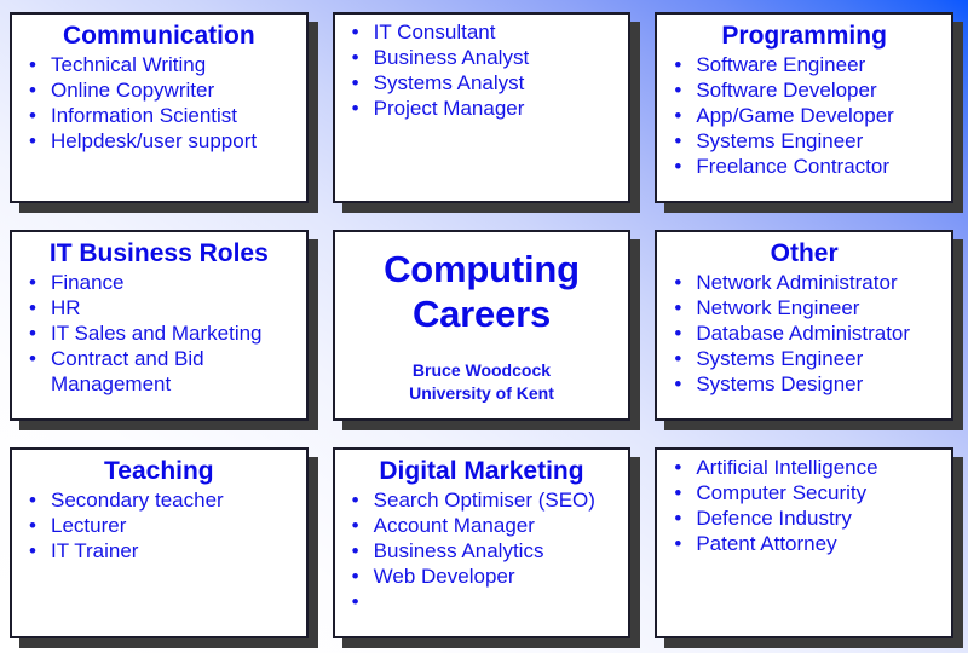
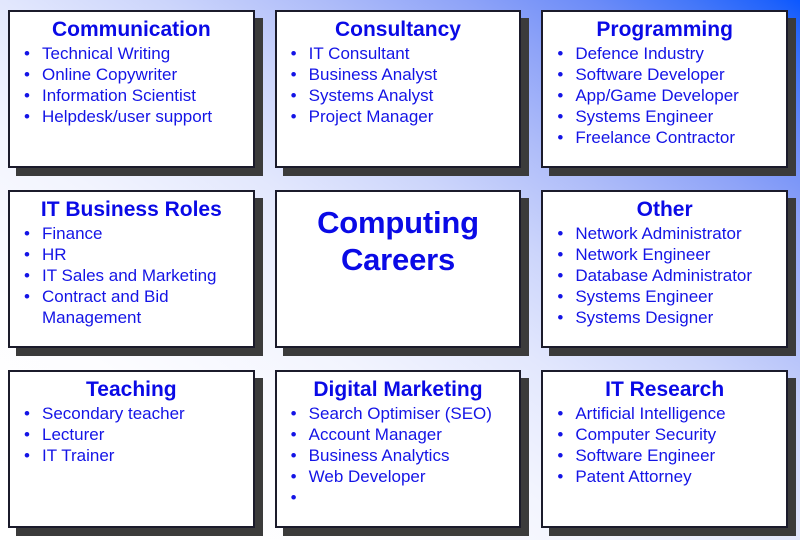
  Communication
  •
  Technical Writing
  •
  Online Copywriter
  •
  Information Scientist
  •
  Helpdesk/user support
+ Consultancy
  •
  IT Consultant
  •
  Business Analyst
  •
  Systems Analyst
  •
  Project Manager
  Programming
  •
- Software Engineer
+ Defence Industry
  •
  Software Developer
  •
  App/Game Developer
  •
  Systems Engineer
  •
  Freelance Contractor
  IT Business Roles
  •
  Finance
  •
  HR
  •
  IT Sales and Marketing
  •
  Contract and Bid Management
  Computing
  Careers
- Bruce Woodcock
- University of Kent
  Other
  •
  Network Administrator
  •
  Network Engineer
  •
  Database Administrator
  •
  Systems Engineer
  •
  Systems Designer
  Teaching
  •
  Secondary teacher
  •
  Lecturer
  •
  IT Trainer
  Digital Marketing
  •
  Search Optimiser (SEO)
  •
  Account Manager
  •
  Business Analytics
  •
  Web Developer
  •
+ IT Research
  •
  Artificial Intelligence
  •
  Computer Security
  •
- Defence Industry
+ Software Engineer
  •
  Patent Attorney
